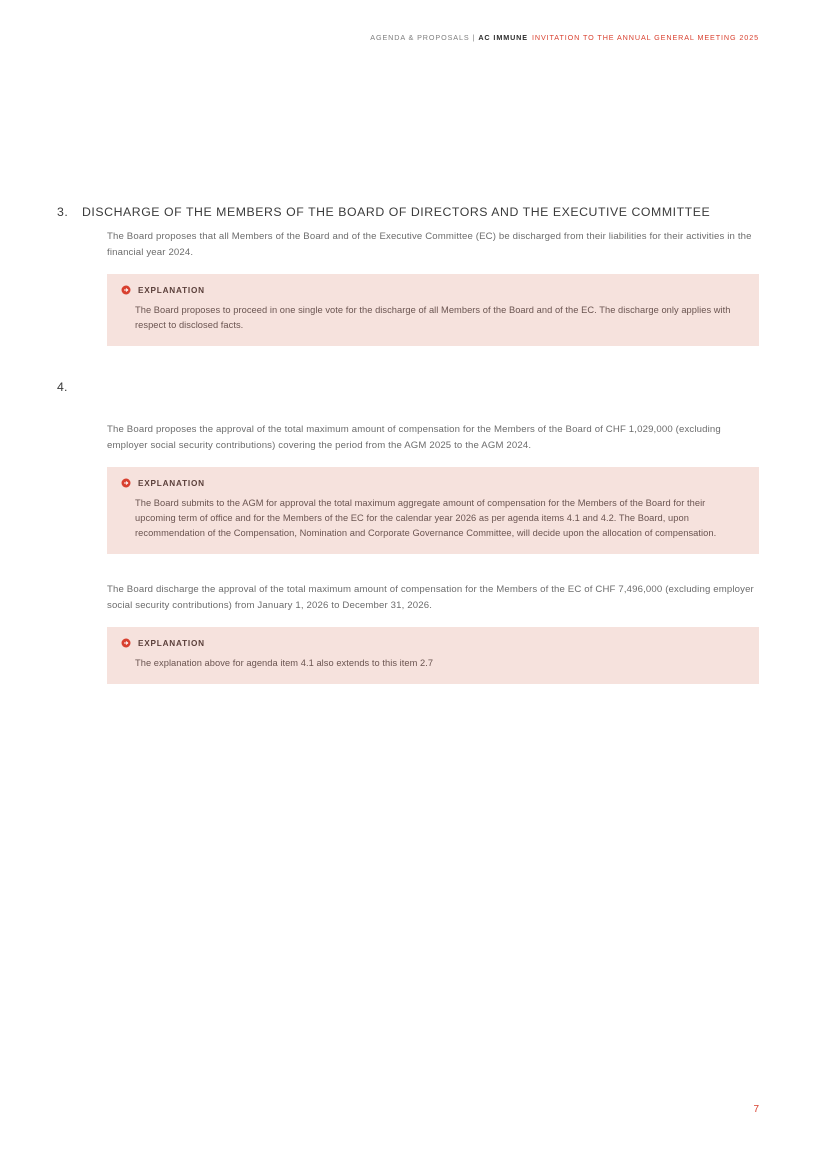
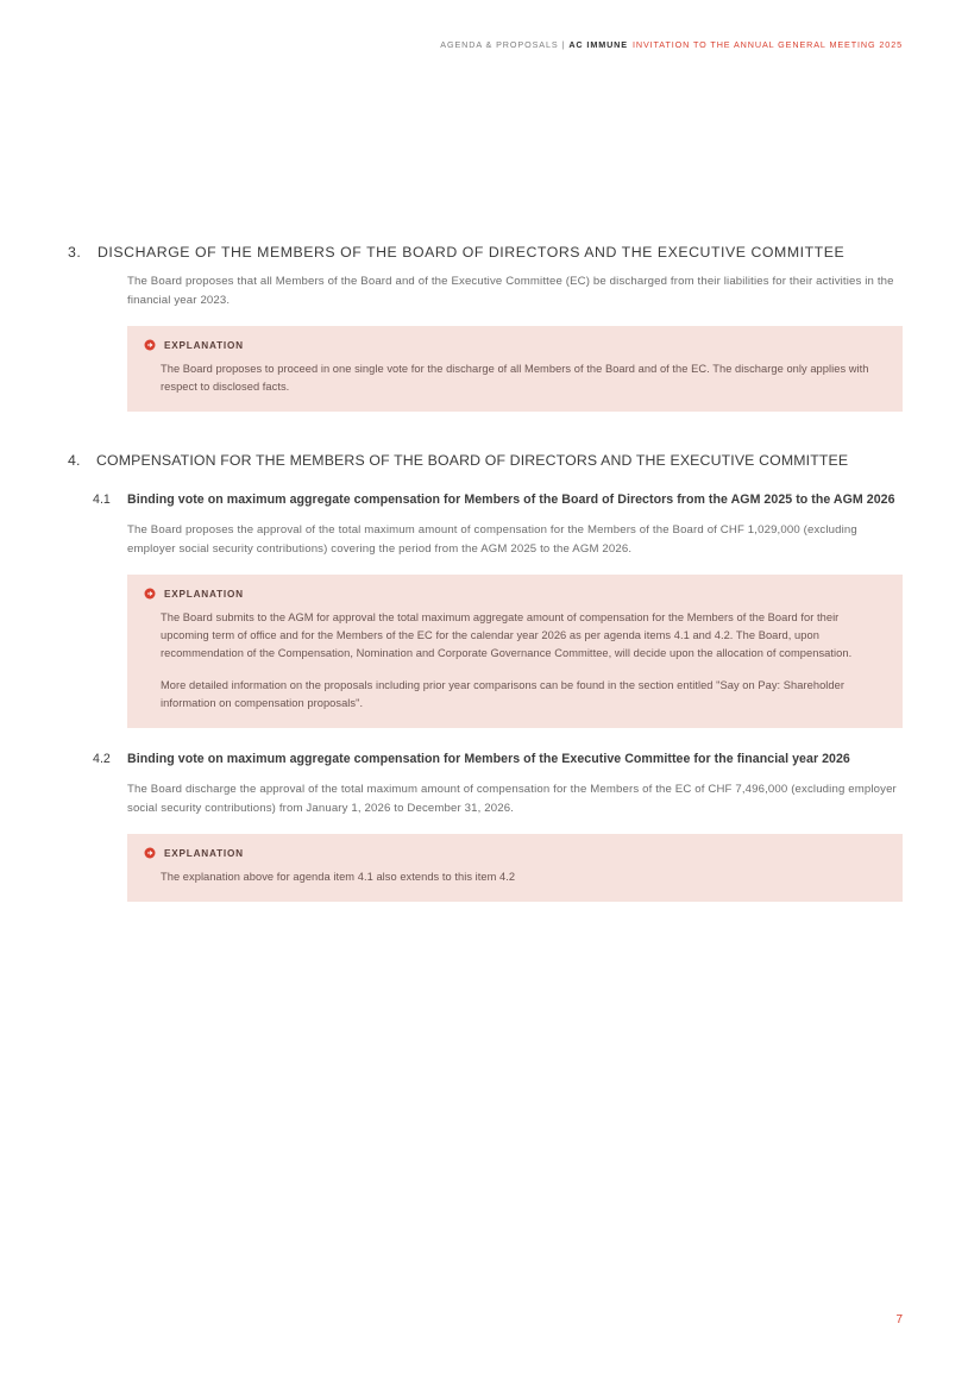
  AGENDA & PROPOSALS
  |
  AC IMMUNE
  INVITATION TO THE ANNUAL GENERAL MEETING 2025
  3.
  DISCHARGE OF THE MEMBERS OF THE BOARD OF DIRECTORS AND THE EXECUTIVE COMMITTEE
- The Board proposes that all Members of the Board and of the Executive Committee (EC) be discharged from their liabilities for their activities in the financial year 2024.
+ The Board proposes that all Members of the Board and of the Executive Committee (EC) be discharged from their liabilities for their activities in the financial year 2023.
  EXPLANATION
  The Board proposes to proceed in one single vote for the discharge of all Members of the Board and of the EC. The discharge only applies with respect to disclosed facts.
  4.
+ COMPENSATION FOR THE MEMBERS OF THE BOARD OF DIRECTORS AND THE EXECUTIVE COMMITTEE
+ 4.1
+ Binding vote on maximum aggregate compensation for Members of the Board of Directors from the AGM 2025 to the AGM 2026
- The Board proposes the approval of the total maximum amount of compensation for the Members of the Board of CHF 1,029,000 (excluding employer social security contributions) covering the period from the AGM 2025 to the AGM 2024.
+ The Board proposes the approval of the total maximum amount of compensation for the Members of the Board of CHF 1,029,000 (excluding employer social security contributions) covering the period from the AGM 2025 to the AGM 2026.
  EXPLANATION
  The Board submits to the AGM for approval the total maximum aggregate amount of compensation for the Members of the Board for their upcoming term of office and for the Members of the EC for the calendar year 2026 as per agenda items 4.1 and 4.2. The Board, upon recommendation of the Compensation, Nomination and Corporate Governance Committee, will decide upon the allocation of compensation.
+ More detailed information on the proposals including prior year comparisons can be found in the section entitled "Say on Pay: Shareholder information on compensation proposals".
+ 4.2
+ Binding vote on maximum aggregate compensation for Members of the Executive Committee for the financial year 2026
  The Board discharge the approval of the total maximum amount of compensation for the Members of the EC of CHF 7,496,000 (excluding employer social security contributions) from January 1, 2026 to December 31, 2026.
  EXPLANATION
- The explanation above for agenda item 4.1 also extends to this item 2.7
+ The explanation above for agenda item 4.1 also extends to this item 4.2
  7
